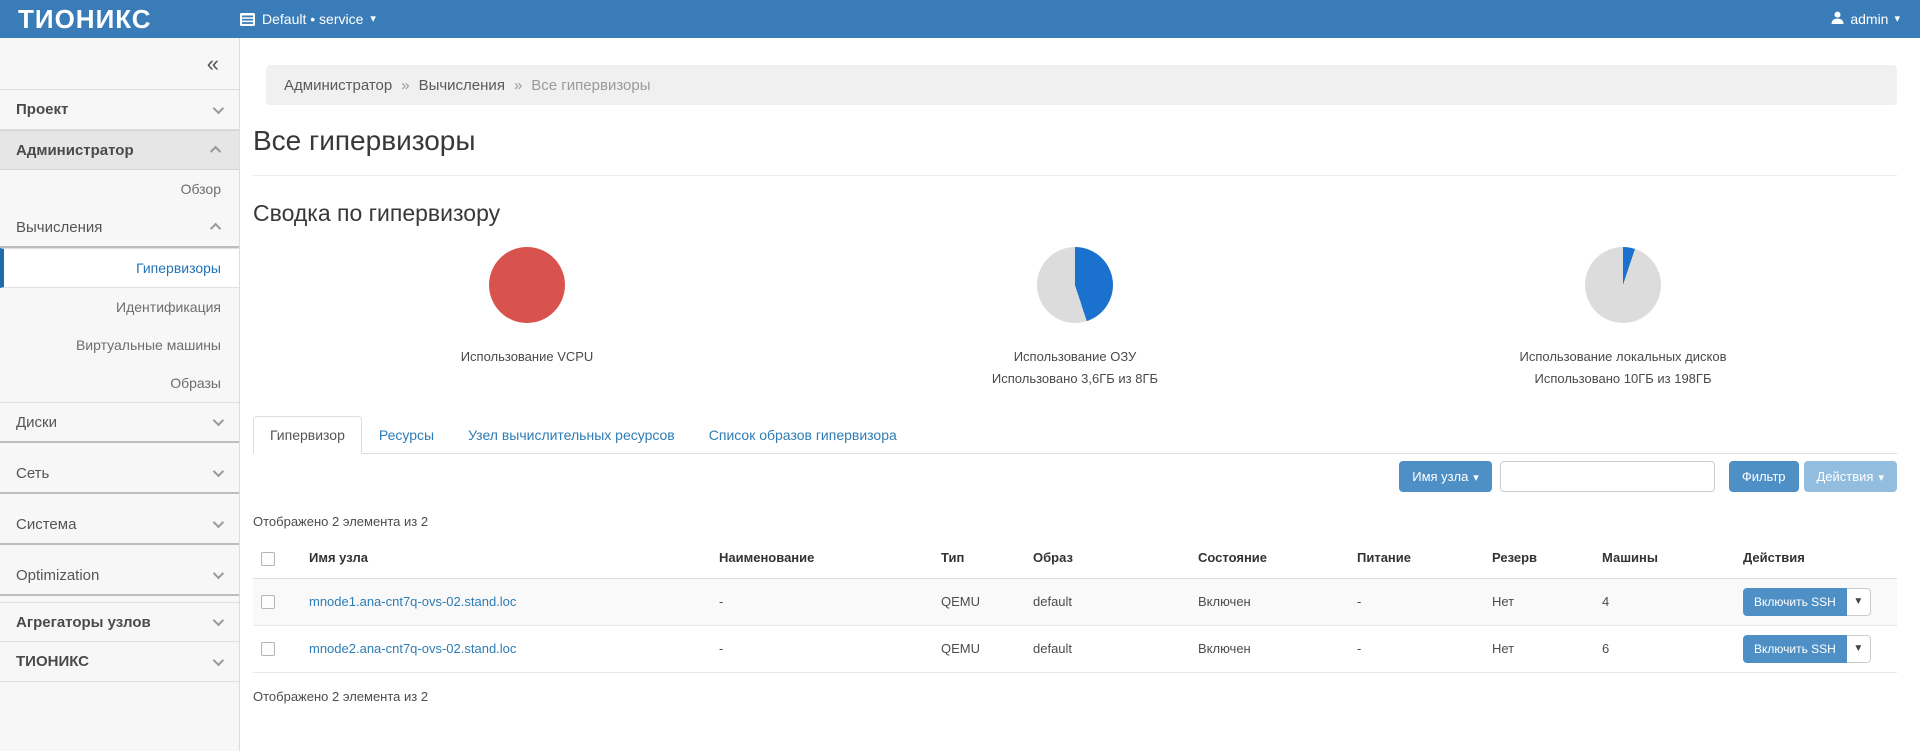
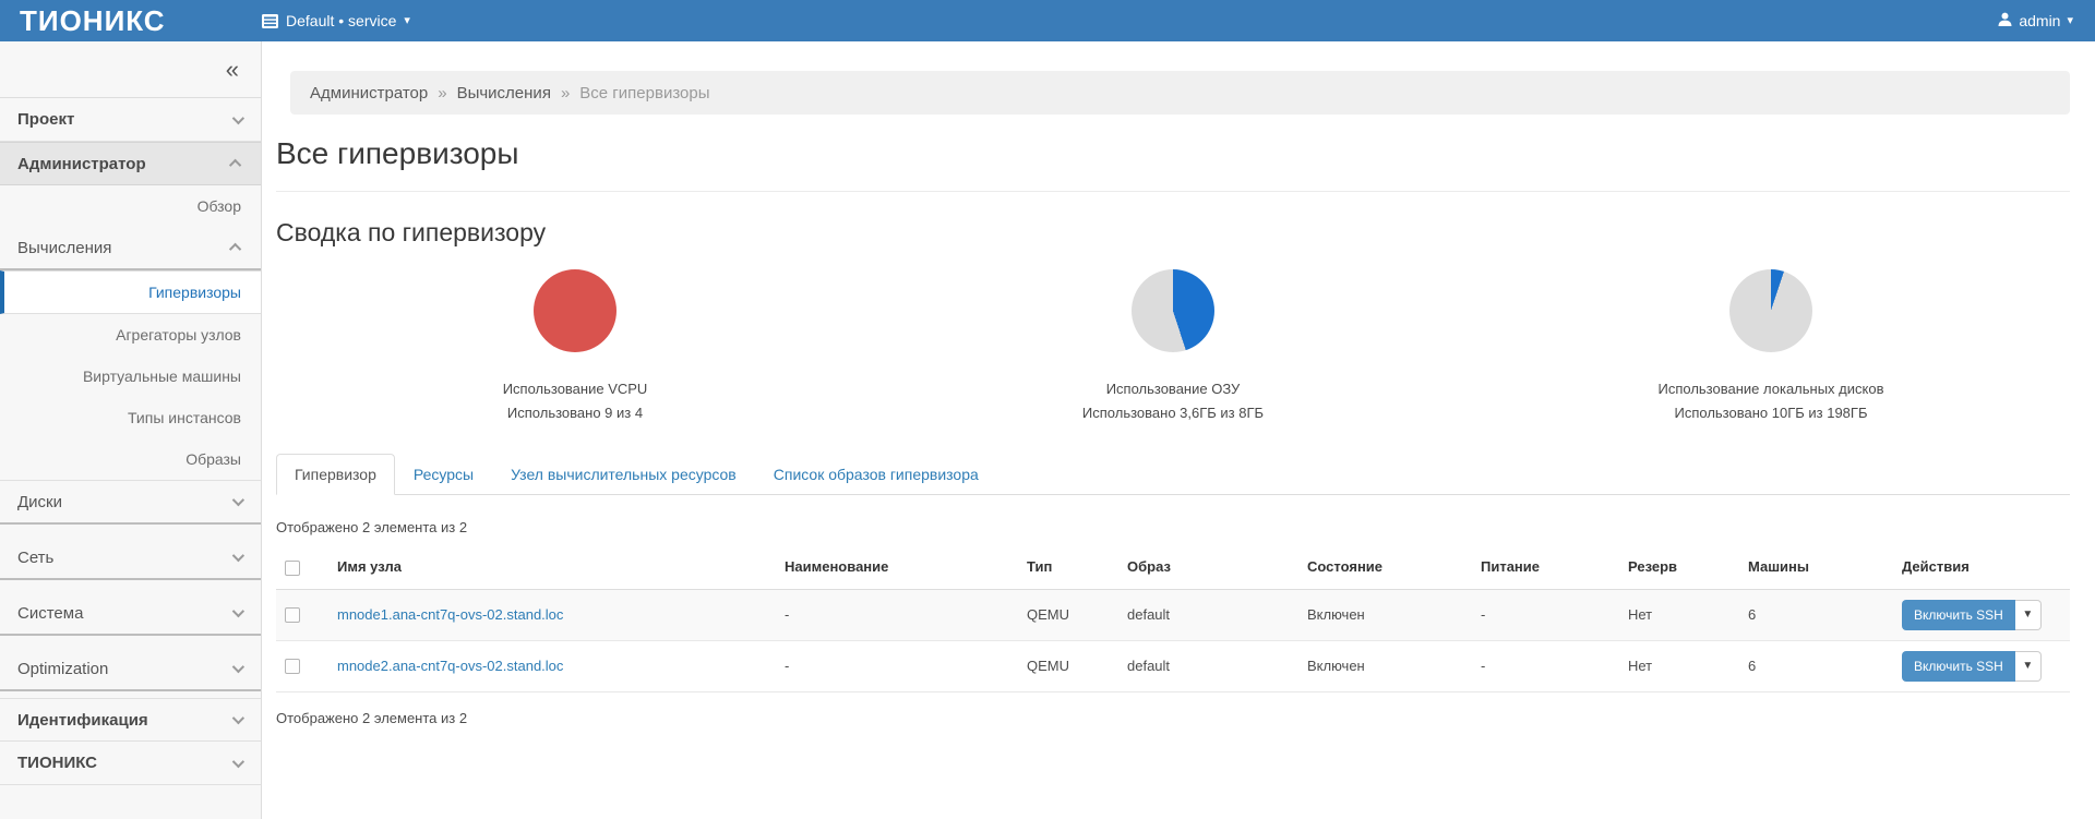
  ТИОНИКС
  Default • service
  ▾
  admin
  ▾
  «
  Проект
  Администратор
  Обзор
  Вычисления
  Гипервизоры
- Идентификация
+ Агрегаторы узлов
  Виртуальные машины
+ Типы инстансов
  Образы
  Диски
  Сеть
  Система
  Optimization
- Агрегаторы узлов
+ Идентификация
  ТИОНИКС
  Администратор
  »
  Вычисления
  »
  Все гипервизоры
  Все гипервизоры
  Сводка по гипервизору
  Использование VCPU
+ Использовано 9 из 4
  Использование ОЗУ
  Использовано 3,6ГБ из 8ГБ
  Использование локальных дисков
  Использовано 10ГБ из 198ГБ
  Гипервизор
  Ресурсы
  Узел вычислительных ресурсов
  Список образов гипервизора
- Имя узла ▾
- Фильтр
- Действия ▾
  Отображено 2 элемента из 2
  	Имя узла	Наименование	Тип	Образ	Состояние	Питание	Резерв	Машины	Действия
- 	mnode1.ana-cnt7q-ovs-02.stand.loc	-	QEMU	default	Включен	-	Нет	4	Включить SSH ▼
+ 	mnode1.ana-cnt7q-ovs-02.stand.loc	-	QEMU	default	Включен	-	Нет	6	Включить SSH ▼
  	mnode2.ana-cnt7q-ovs-02.stand.loc	-	QEMU	default	Включен	-	Нет	6	Включить SSH ▼
  Отображено 2 элемента из 2
